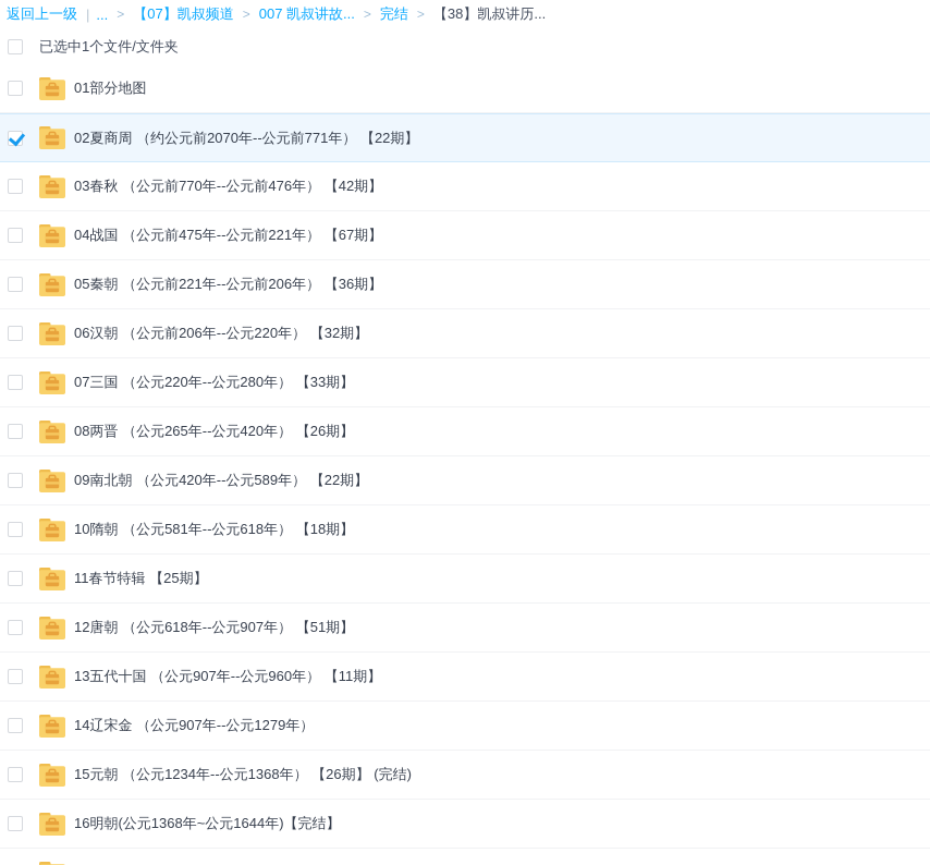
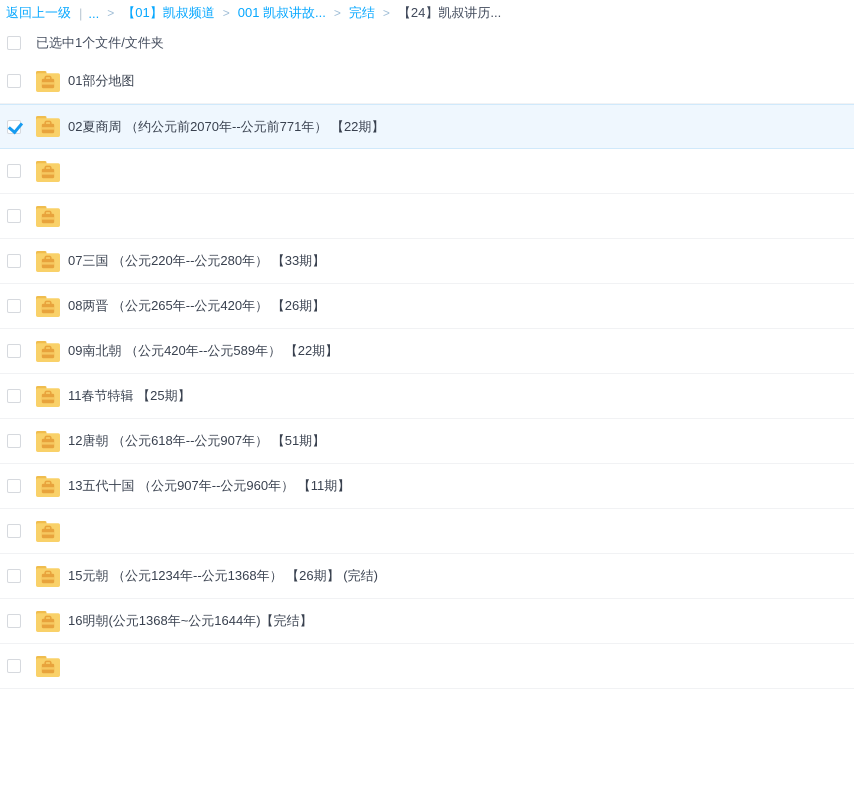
  返回上一级
  |
  ...
  >
- 【07】凯叔频道
+ 【01】凯叔频道
  >
- 007 凯叔讲故...
+ 001 凯叔讲故...
  >
  完结
  >
- 【38】凯叔讲历...
+ 【24】凯叔讲历...
  已选中1个文件/文件夹
  01部分地图
  02夏商周 （约公元前2070年--公元前771年） 【22期】
- 03春秋 （公元前770年--公元前476年） 【42期】
- 04战国 （公元前475年--公元前221年） 【67期】
- 05秦朝 （公元前221年--公元前206年） 【36期】
- 06汉朝 （公元前206年--公元220年） 【32期】
  07三国 （公元220年--公元280年） 【33期】
  08两晋 （公元265年--公元420年） 【26期】
  09南北朝 （公元420年--公元589年） 【22期】
- 10隋朝 （公元581年--公元618年） 【18期】
  11春节特辑 【25期】
  12唐朝 （公元618年--公元907年） 【51期】
  13五代十国 （公元907年--公元960年） 【11期】
- 14辽宋金 （公元907年--公元1279年）
  15元朝 （公元1234年--公元1368年） 【26期】 (完结)
  16明朝(公元1368年~公元1644年)【完结】
